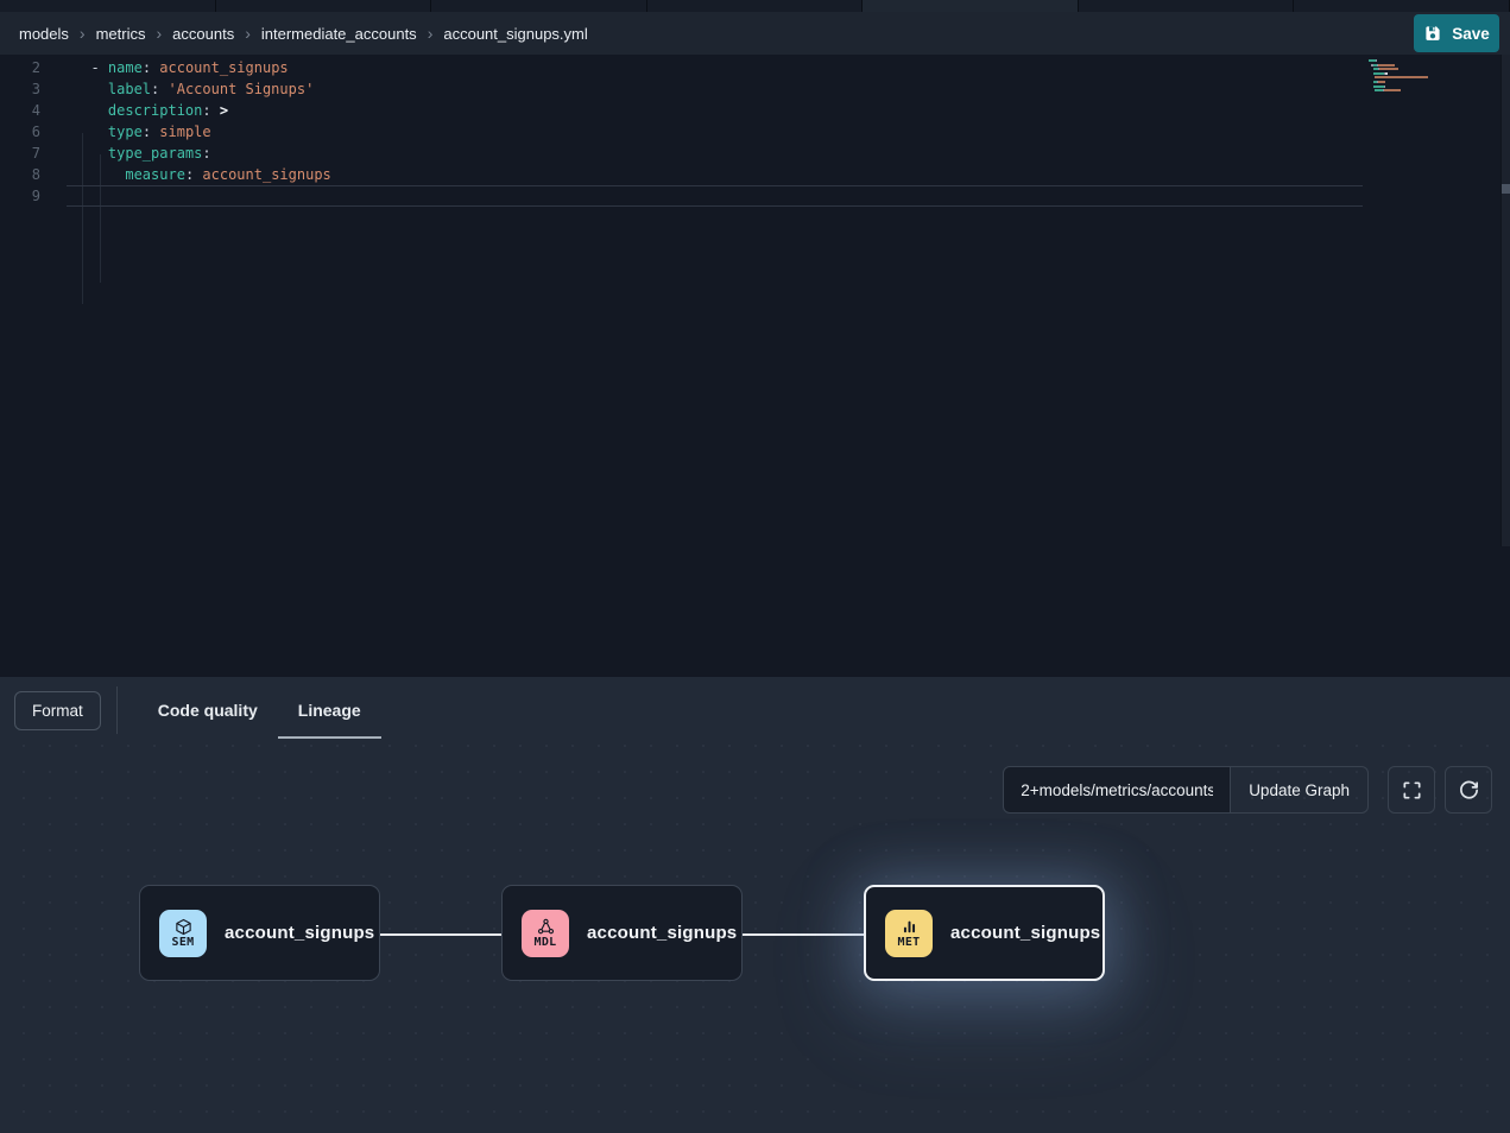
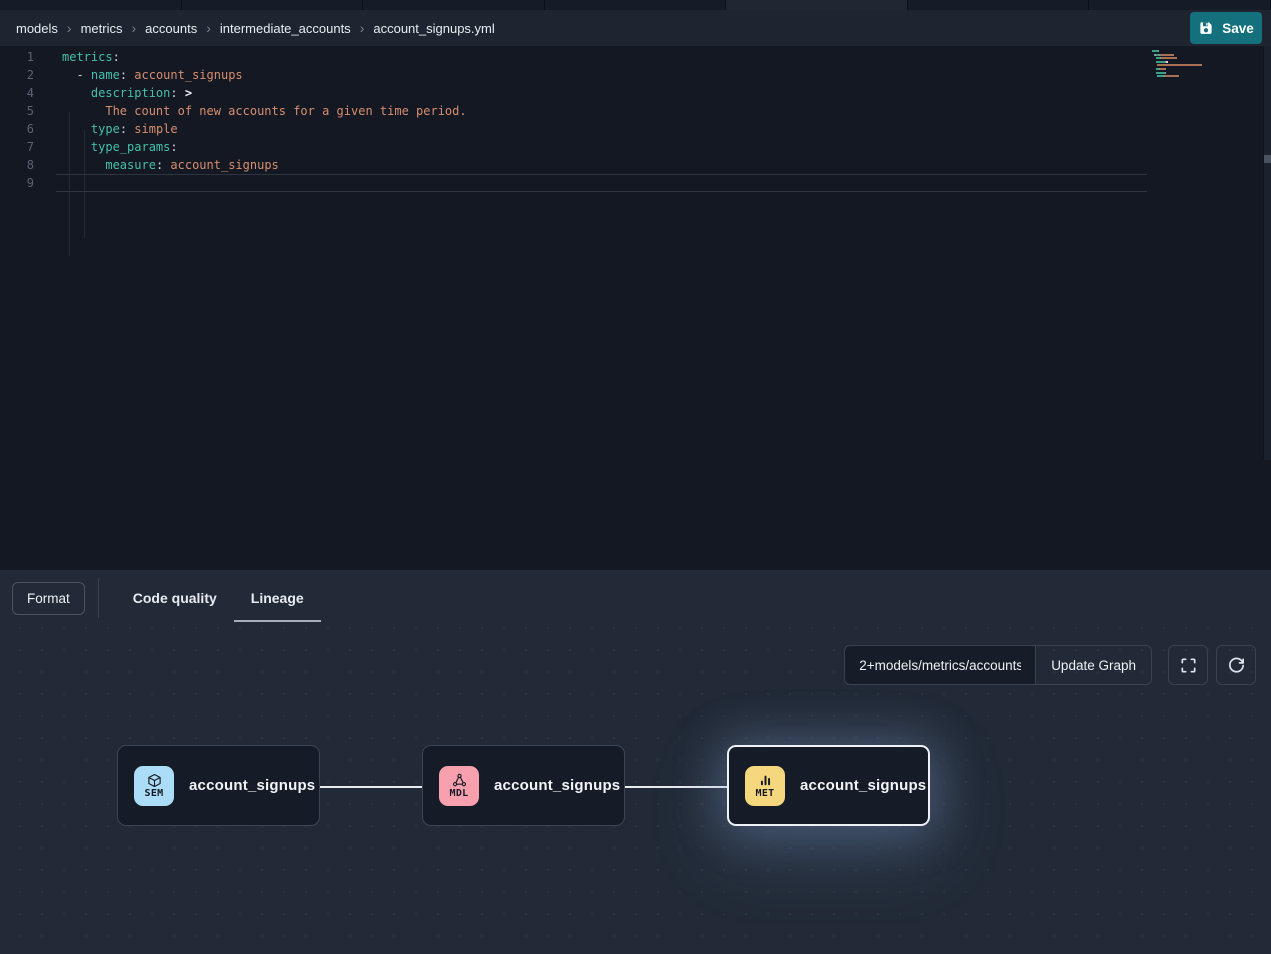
  models
  ›
  metrics
  ›
  accounts
  ›
  intermediate_accounts
  ›
  account_signups.yml
  Save
+ 1
+ metrics:
  2
  - name: account_signups
- 3
- label: 'Account Signups'
  4
  description: >
+ 5
+ The count of new accounts for a given time period.
  6
  type: simple
  7
  type_params:
  8
  measure: account_signups
  9
  Format
  Code quality
  Lineage
  2+models/metrics/accounts
  Update Graph
  SEM
  account_signups
  MDL
  account_signups
  MET
  account_signups
